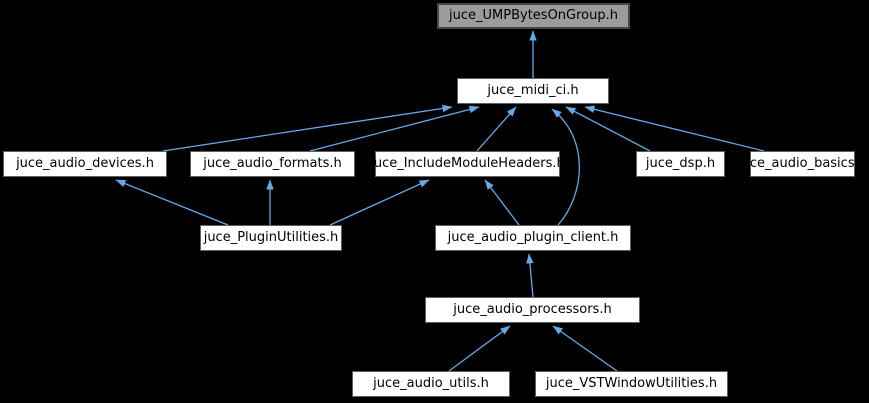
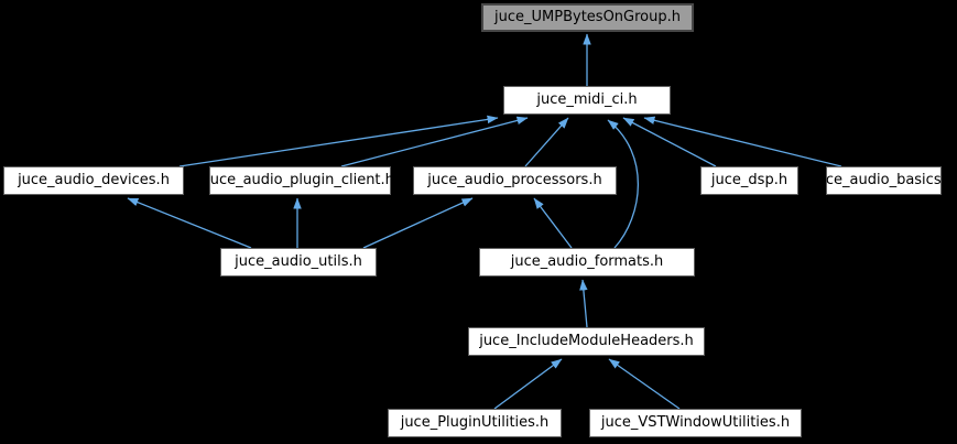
  juce_UMPBytesOnGroup.h
  juce_midi_ci.h
  juce_audio_devices.h
- juce_audio_formats.h
+ juce_audio_plugin_client.h
- juce_IncludeModuleHeaders.h
+ juce_audio_processors.h
  juce_dsp.h
  juce_audio_basics.h
- juce_PluginUtilities.h
+ juce_audio_utils.h
- juce_audio_plugin_client.h
+ juce_audio_formats.h
- juce_audio_processors.h
+ juce_IncludeModuleHeaders.h
- juce_audio_utils.h
+ juce_PluginUtilities.h
  juce_VSTWindowUtilities.h
